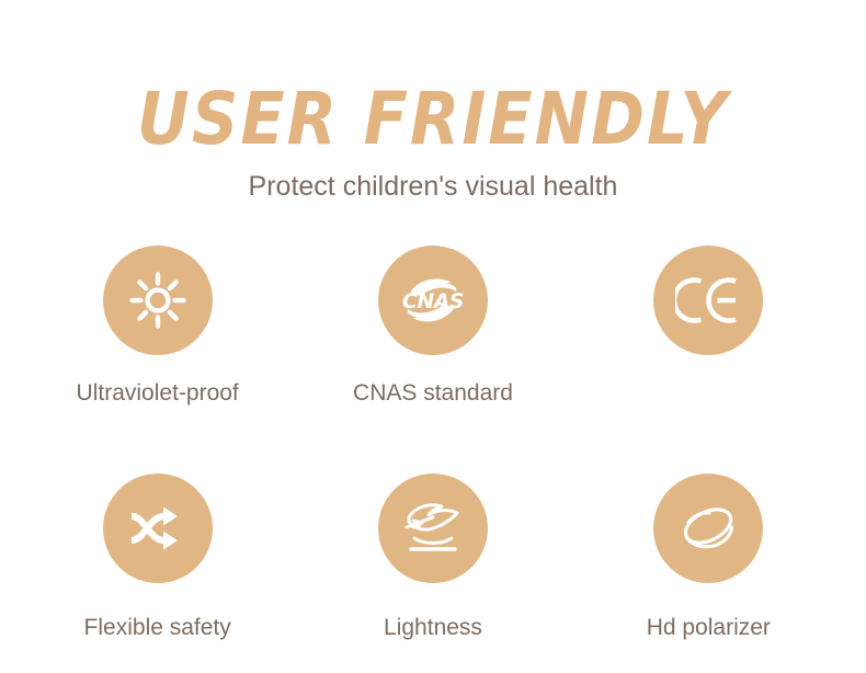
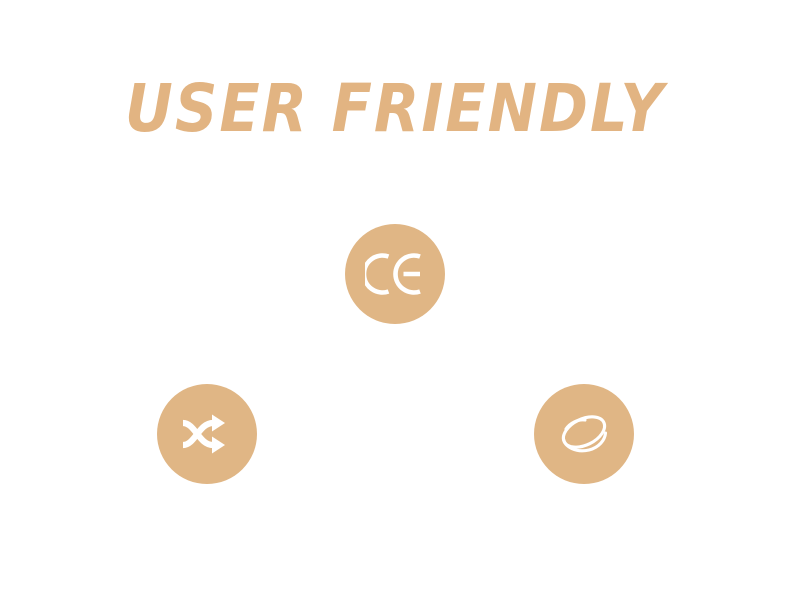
  USER FRIENDLY
- Protect children's visual health
- Ultraviolet-proof
- CNAS
- CNAS standard
- Flexible safety
- Lightness
- Hd polarizer
